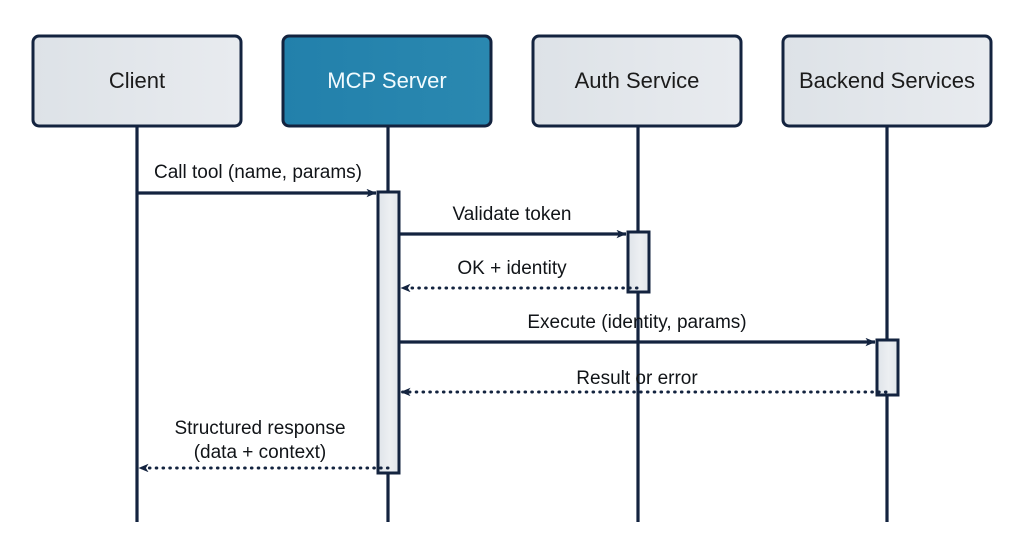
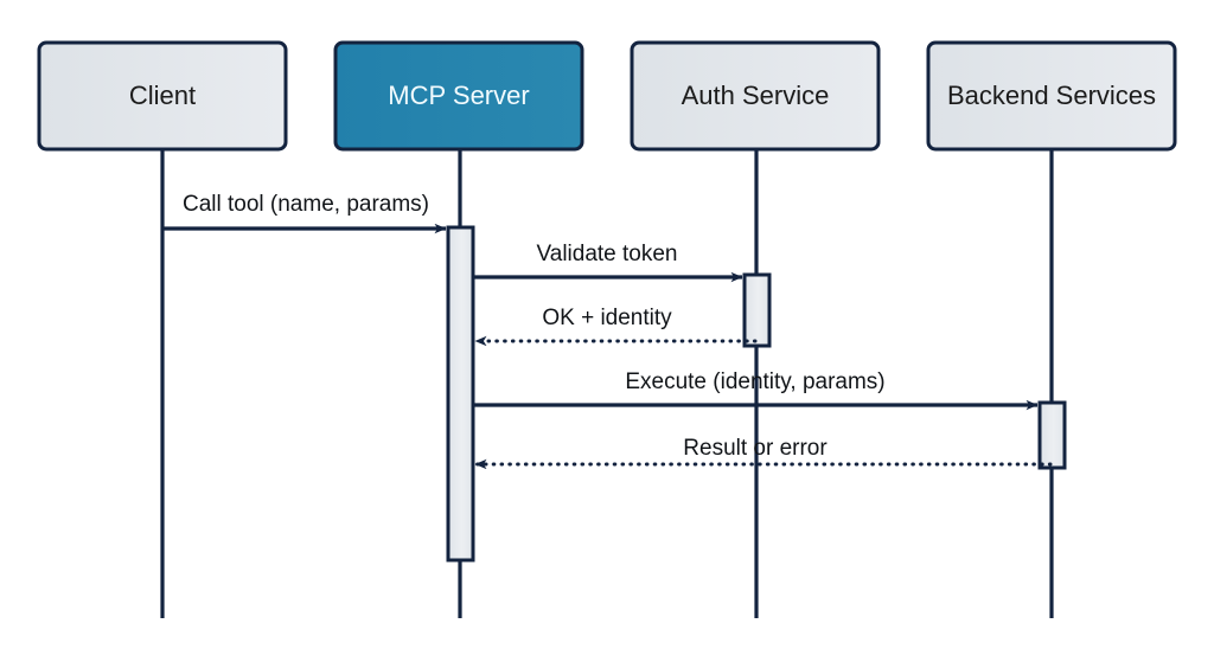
  Client
  MCP Server
  Auth Service
  Backend Services
  Call tool (name, params)
  Validate token
  OK + identity
  Execute (identity, params)
  Result or error
- Structured response (data + context)
